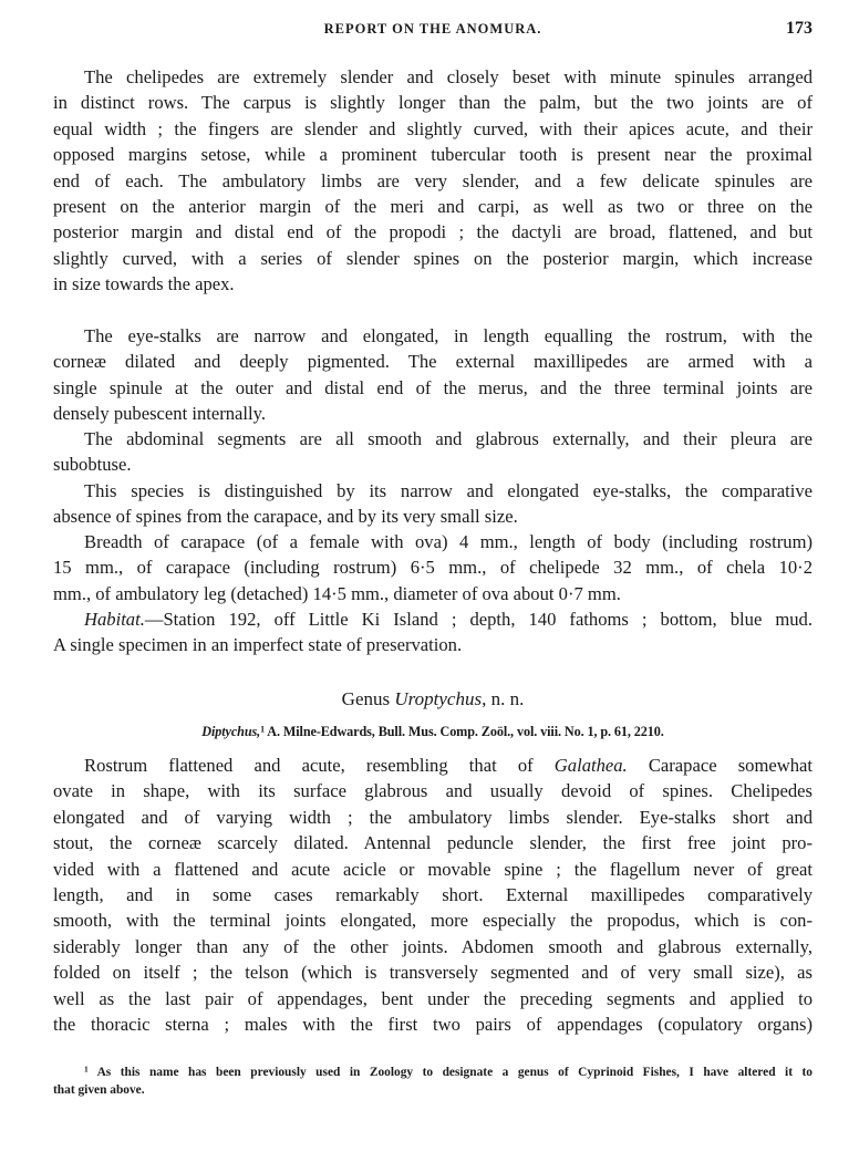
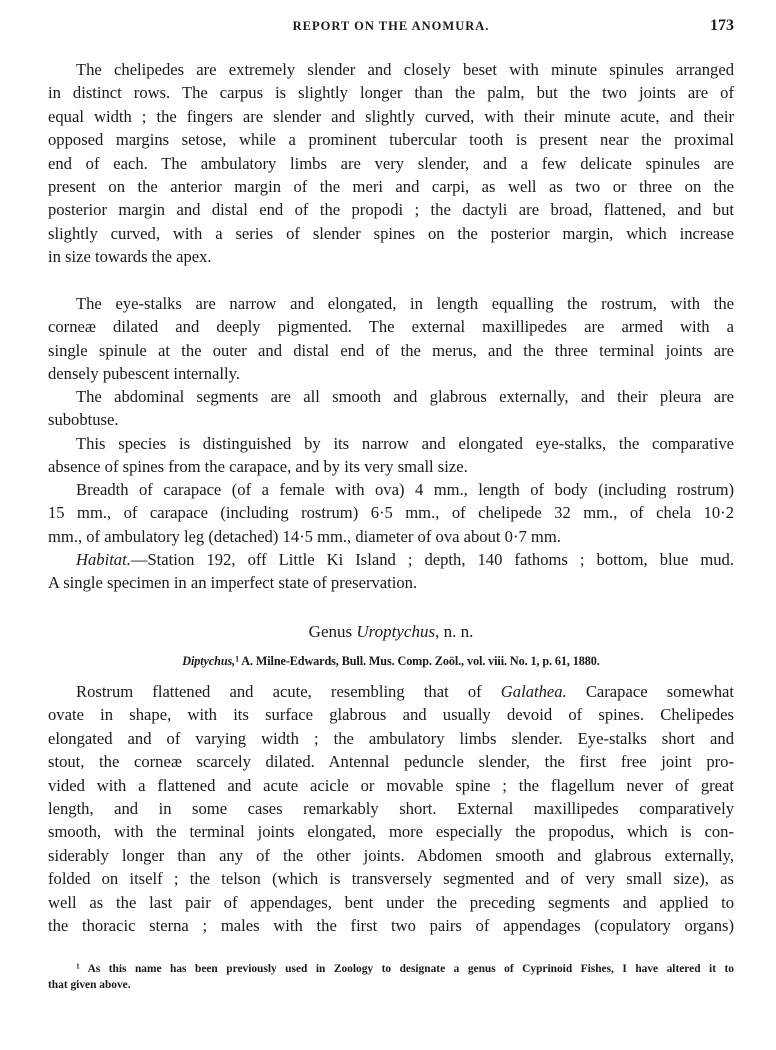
  REPORT ON THE ANOMURA.
  173
  The chelipedes are extremely slender and closely beset with minute spinules arranged
  in distinct rows. The carpus is slightly longer than the palm, but the two joints are of
- equal width ; the fingers are slender and slightly curved, with their apices acute, and their
+ equal width ; the fingers are slender and slightly curved, with their minute acute, and their
  opposed margins setose, while a prominent tubercular tooth is present near the proximal
  end of each. The ambulatory limbs are very slender, and a few delicate spinules are
  present on the anterior margin of the meri and carpi, as well as two or three on the
  posterior margin and distal end of the propodi ; the dactyli are broad, flattened, and but
  slightly curved, with a series of slender spines on the posterior margin, which increase
  in size towards the apex.
  The eye-stalks are narrow and elongated, in length equalling the rostrum, with the
  corneæ dilated and deeply pigmented. The external maxillipedes are armed with a
  single spinule at the outer and distal end of the merus, and the three terminal joints are
  densely pubescent internally.
  The abdominal segments are all smooth and glabrous externally, and their pleura are
  subobtuse.
  This species is distinguished by its narrow and elongated eye-stalks, the comparative
  absence of spines from the carapace, and by its very small size.
  Breadth of carapace (of a female with ova) 4 mm., length of body (including rostrum)
  15 mm., of carapace (including rostrum) 6·5 mm., of chelipede 32 mm., of chela 10·2
  mm., of ambulatory leg (detached) 14·5 mm., diameter of ova about 0·7 mm.
  Habitat.—Station 192, off Little Ki Island ; depth, 140 fathoms ; bottom, blue mud.
  A single specimen in an imperfect state of preservation.
  Genus Uroptychus, n. n.
- Diptychus,1 A. Milne-Edwards, Bull. Mus. Comp. Zoöl., vol. viii. No. 1, p. 61, 2210.
+ Diptychus,1 A. Milne-Edwards, Bull. Mus. Comp. Zoöl., vol. viii. No. 1, p. 61, 1880.
  Rostrum flattened and acute, resembling that of Galathea. Carapace somewhat
  ovate in shape, with its surface glabrous and usually devoid of spines. Chelipedes
  elongated and of varying width ; the ambulatory limbs slender. Eye-stalks short and
  stout, the corneæ scarcely dilated. Antennal peduncle slender, the first free joint pro-
  vided with a flattened and acute acicle or movable spine ; the flagellum never of great
  length, and in some cases remarkably short. External maxillipedes comparatively
  smooth, with the terminal joints elongated, more especially the propodus, which is con-
  siderably longer than any of the other joints. Abdomen smooth and glabrous externally,
  folded on itself ; the telson (which is transversely segmented and of very small size), as
  well as the last pair of appendages, bent under the preceding segments and applied to
  the thoracic sterna ; males with the first two pairs of appendages (copulatory organs)
  1 As this name has been previously used in Zoology to designate a genus of Cyprinoid Fishes, I have altered it to
  that given above.
